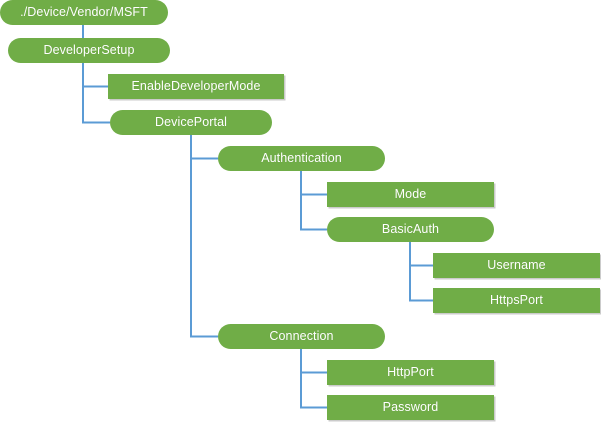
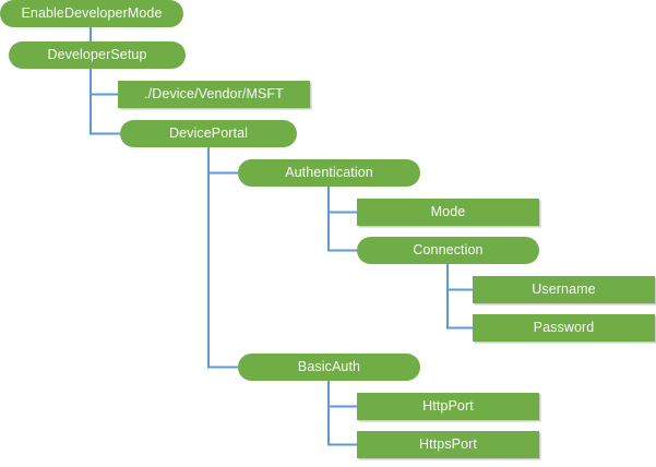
- ./Device/Vendor/MSFT
+ EnableDeveloperMode
  DeveloperSetup
- EnableDeveloperMode
+ ./Device/Vendor/MSFT
  DevicePortal
  Authentication
  Mode
- BasicAuth
+ Connection
  Username
- HttpsPort
+ Password
- Connection
+ BasicAuth
  HttpPort
- Password
+ HttpsPort
